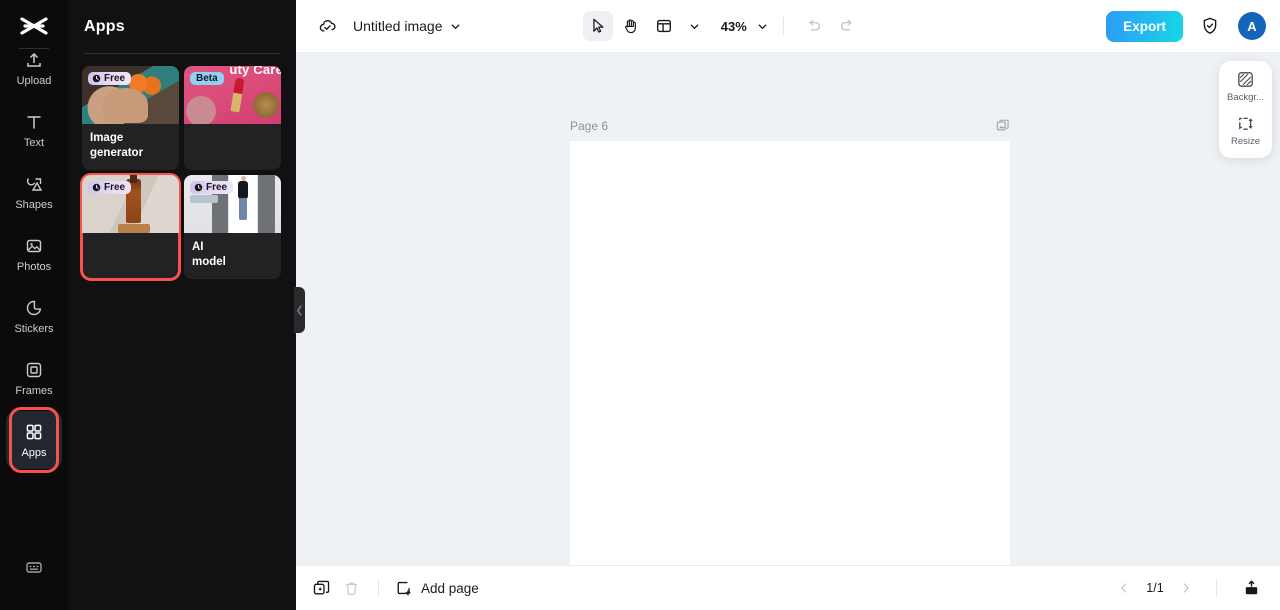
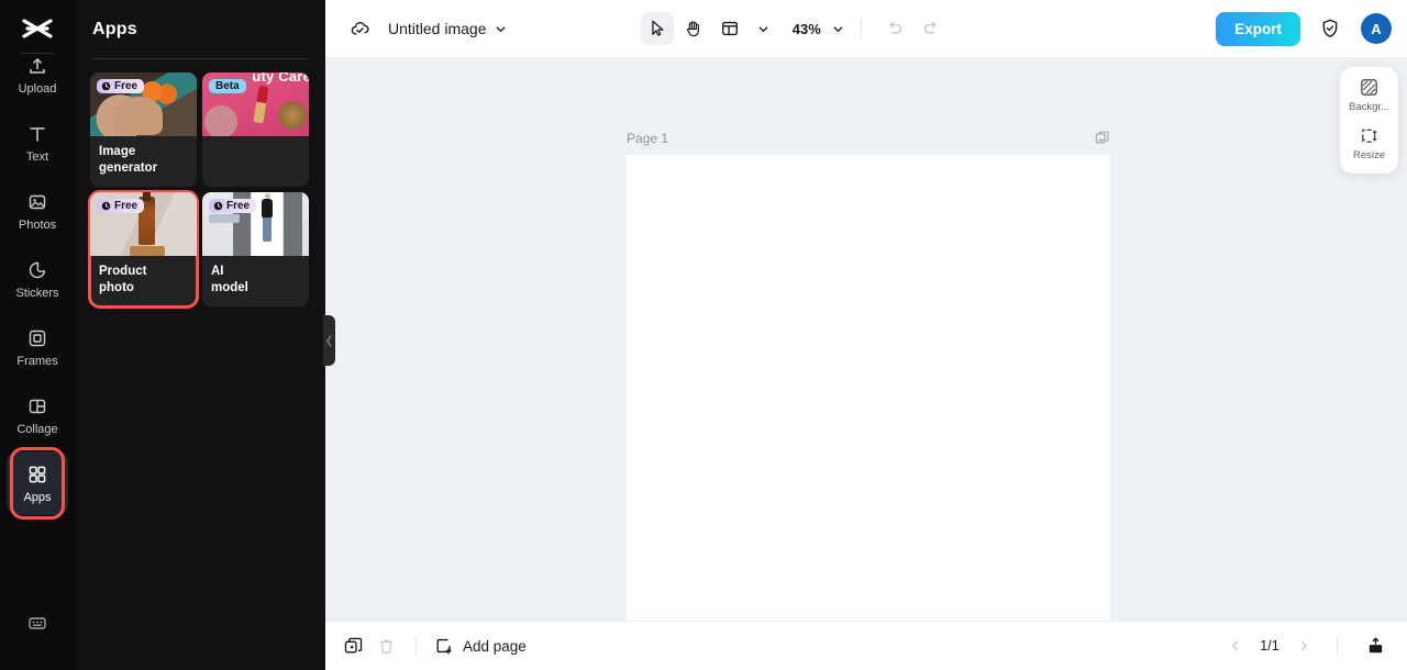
  Upload
  Text
- Shapes
  Photos
  Stickers
  Frames
+ Collage
  Apps
  Apps
  Free
  Image
  generator
  uty Care
  Beta
  Free
+ Product
+ photo
  Free
  AI
  model
  Untitled image
  43%
  Export
  A
- Page 6
+ Page 1
  Backgr...
  Resize
  Add page
  1/1
